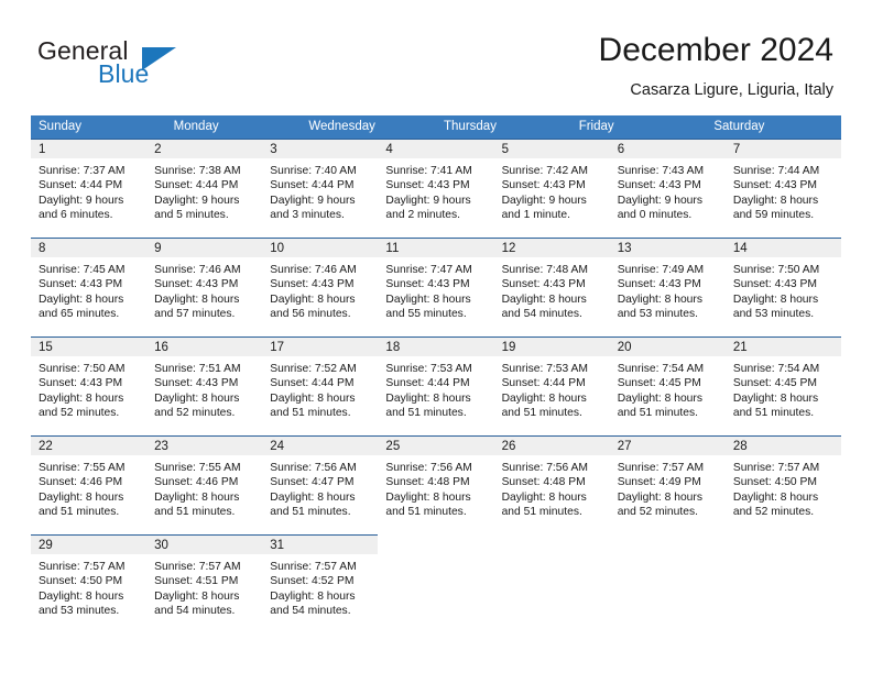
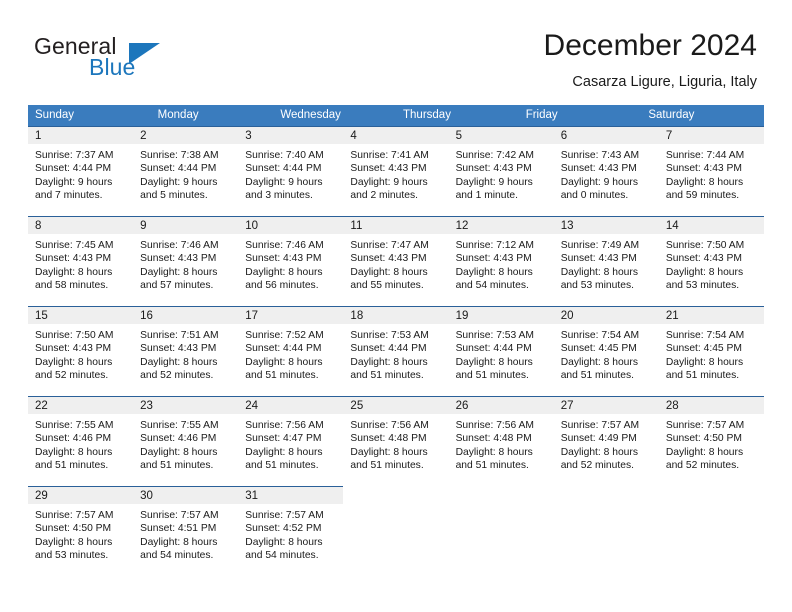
  General
  Blue
  December 2024
  Casarza Ligure, Liguria, Italy
  Sunday
  Monday
  Wednesday
  Thursday
  Friday
  Saturday
  1
  Sunrise: 7:37 AM
  Sunset: 4:44 PM
  Daylight: 9 hours
- and 6 minutes.
+ and 7 minutes.
  2
  Sunrise: 7:38 AM
  Sunset: 4:44 PM
  Daylight: 9 hours
  and 5 minutes.
  3
  Sunrise: 7:40 AM
  Sunset: 4:44 PM
  Daylight: 9 hours
  and 3 minutes.
  4
  Sunrise: 7:41 AM
  Sunset: 4:43 PM
  Daylight: 9 hours
  and 2 minutes.
  5
  Sunrise: 7:42 AM
  Sunset: 4:43 PM
  Daylight: 9 hours
  and 1 minute.
  6
  Sunrise: 7:43 AM
  Sunset: 4:43 PM
  Daylight: 9 hours
  and 0 minutes.
  7
  Sunrise: 7:44 AM
  Sunset: 4:43 PM
  Daylight: 8 hours
  and 59 minutes.
  8
  Sunrise: 7:45 AM
  Sunset: 4:43 PM
  Daylight: 8 hours
- and 65 minutes.
+ and 58 minutes.
  9
  Sunrise: 7:46 AM
  Sunset: 4:43 PM
  Daylight: 8 hours
  and 57 minutes.
  10
  Sunrise: 7:46 AM
  Sunset: 4:43 PM
  Daylight: 8 hours
  and 56 minutes.
  11
  Sunrise: 7:47 AM
  Sunset: 4:43 PM
  Daylight: 8 hours
  and 55 minutes.
  12
- Sunrise: 7:48 AM
+ Sunrise: 7:12 AM
  Sunset: 4:43 PM
  Daylight: 8 hours
  and 54 minutes.
  13
  Sunrise: 7:49 AM
  Sunset: 4:43 PM
  Daylight: 8 hours
  and 53 minutes.
  14
  Sunrise: 7:50 AM
  Sunset: 4:43 PM
  Daylight: 8 hours
  and 53 minutes.
  15
  Sunrise: 7:50 AM
  Sunset: 4:43 PM
  Daylight: 8 hours
  and 52 minutes.
  16
  Sunrise: 7:51 AM
  Sunset: 4:43 PM
  Daylight: 8 hours
  and 52 minutes.
  17
  Sunrise: 7:52 AM
  Sunset: 4:44 PM
  Daylight: 8 hours
  and 51 minutes.
  18
  Sunrise: 7:53 AM
  Sunset: 4:44 PM
  Daylight: 8 hours
  and 51 minutes.
  19
  Sunrise: 7:53 AM
  Sunset: 4:44 PM
  Daylight: 8 hours
  and 51 minutes.
  20
  Sunrise: 7:54 AM
  Sunset: 4:45 PM
  Daylight: 8 hours
  and 51 minutes.
  21
  Sunrise: 7:54 AM
  Sunset: 4:45 PM
  Daylight: 8 hours
  and 51 minutes.
  22
  Sunrise: 7:55 AM
  Sunset: 4:46 PM
  Daylight: 8 hours
  and 51 minutes.
  23
  Sunrise: 7:55 AM
  Sunset: 4:46 PM
  Daylight: 8 hours
  and 51 minutes.
  24
  Sunrise: 7:56 AM
  Sunset: 4:47 PM
  Daylight: 8 hours
  and 51 minutes.
  25
  Sunrise: 7:56 AM
  Sunset: 4:48 PM
  Daylight: 8 hours
  and 51 minutes.
  26
  Sunrise: 7:56 AM
  Sunset: 4:48 PM
  Daylight: 8 hours
  and 51 minutes.
  27
  Sunrise: 7:57 AM
  Sunset: 4:49 PM
  Daylight: 8 hours
  and 52 minutes.
  28
  Sunrise: 7:57 AM
  Sunset: 4:50 PM
  Daylight: 8 hours
  and 52 minutes.
  29
  Sunrise: 7:57 AM
  Sunset: 4:50 PM
  Daylight: 8 hours
  and 53 minutes.
  30
  Sunrise: 7:57 AM
  Sunset: 4:51 PM
  Daylight: 8 hours
  and 54 minutes.
  31
  Sunrise: 7:57 AM
  Sunset: 4:52 PM
  Daylight: 8 hours
  and 54 minutes.
